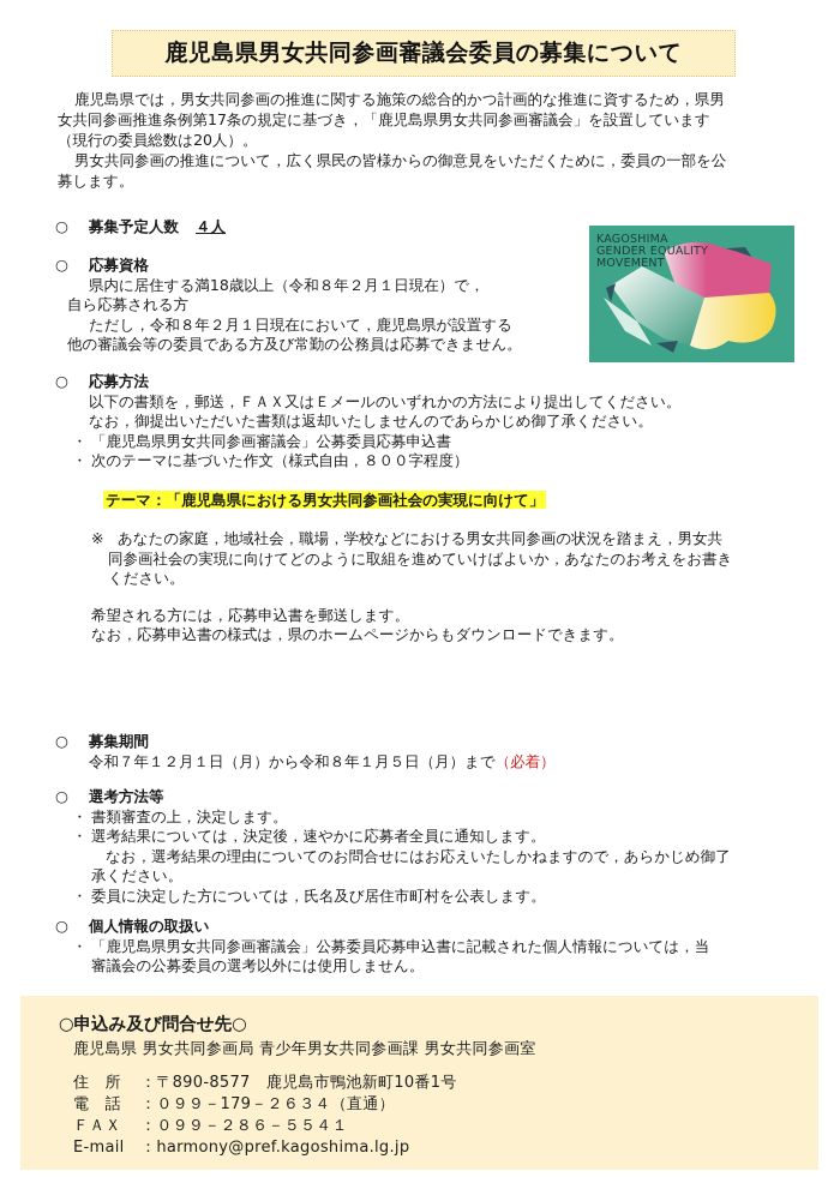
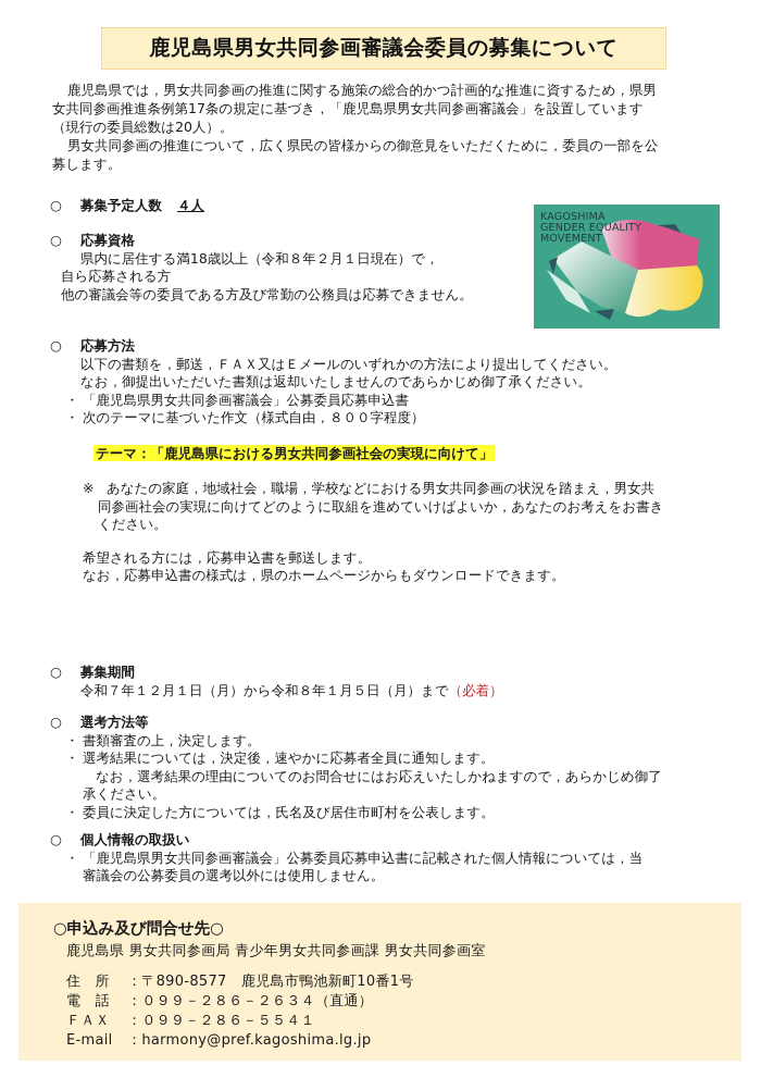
  鹿児島県男女共同参画審議会委員の募集について
  鹿児島県では，男女共同参画の推進に関する施策の総合的かつ計画的な推進に資するため，県男
  女共同参画推進条例第17条の規定に基づき，「鹿児島県男女共同参画審議会」を設置しています
  （現行の委員総数は20人）。
  男女共同参画の推進について，広く県民の皆様からの御意見をいただくために，委員の一部を公
  募します。
  ○
  募集予定人数
  ４人
  ○
  応募資格
  県内に居住する満18歳以上（令和８年２月１日現在）で，
  自ら応募される方
- ただし，令和８年２月１日現在において，鹿児島県が設置する
  他の審議会等の委員である方及び常勤の公務員は応募できません。
  KAGOSHIMA
  GENDER EQUALITY
  MOVEMENT
  ○
  応募方法
  以下の書類を，郵送，ＦＡＸ又はＥメールのいずれかの方法により提出してください。
  なお，御提出いただいた書類は返却いたしませんのであらかじめ御了承ください。
  ・ 「鹿児島県男女共同参画審議会」公募委員応募申込書
  ・ 次のテーマに基づいた作文（様式自由，８００字程度）
  テーマ：「鹿児島県における男女共同参画社会の実現に向けて」
  ※ あなたの家庭，地域社会，職場，学校などにおける男女共同参画の状況を踏まえ，男女共
  同参画社会の実現に向けてどのように取組を進めていけばよいか，あなたのお考えをお書き
  ください。
  希望される方には，応募申込書を郵送します。
  なお，応募申込書の様式は，県のホームページからもダウンロードできます。
  ○
  募集期間
  令和７年１２月１日（月）から令和８年１月５日（月）まで（必着）
  ○
  選考方法等
  ・ 書類審査の上，決定します。
  ・ 選考結果については，決定後，速やかに応募者全員に通知します。
  なお，選考結果の理由についてのお問合せにはお応えいたしかねますので，あらかじめ御了
  承ください。
  ・ 委員に決定した方については，氏名及び居住市町村を公表します。
  ○
  個人情報の取扱い
  ・ 「鹿児島県男女共同参画審議会」公募委員応募申込書に記載された個人情報については，当
  審議会の公募委員の選考以外には使用しません。
  ○申込み及び問合せ先○
  鹿児島県 男女共同参画局 青少年男女共同参画課 男女共同参画室
  住 所 ：〒890-8577 鹿児島市鴨池新町10番1号
- 電 話 ：０９９－179－２６３４（直通）
+ 電 話 ：０９９－２８６－２６３４（直通）
  ＦＡＸ ：０９９－２８６－５５４１
  E-mail ：harmony@pref.kagoshima.lg.jp
